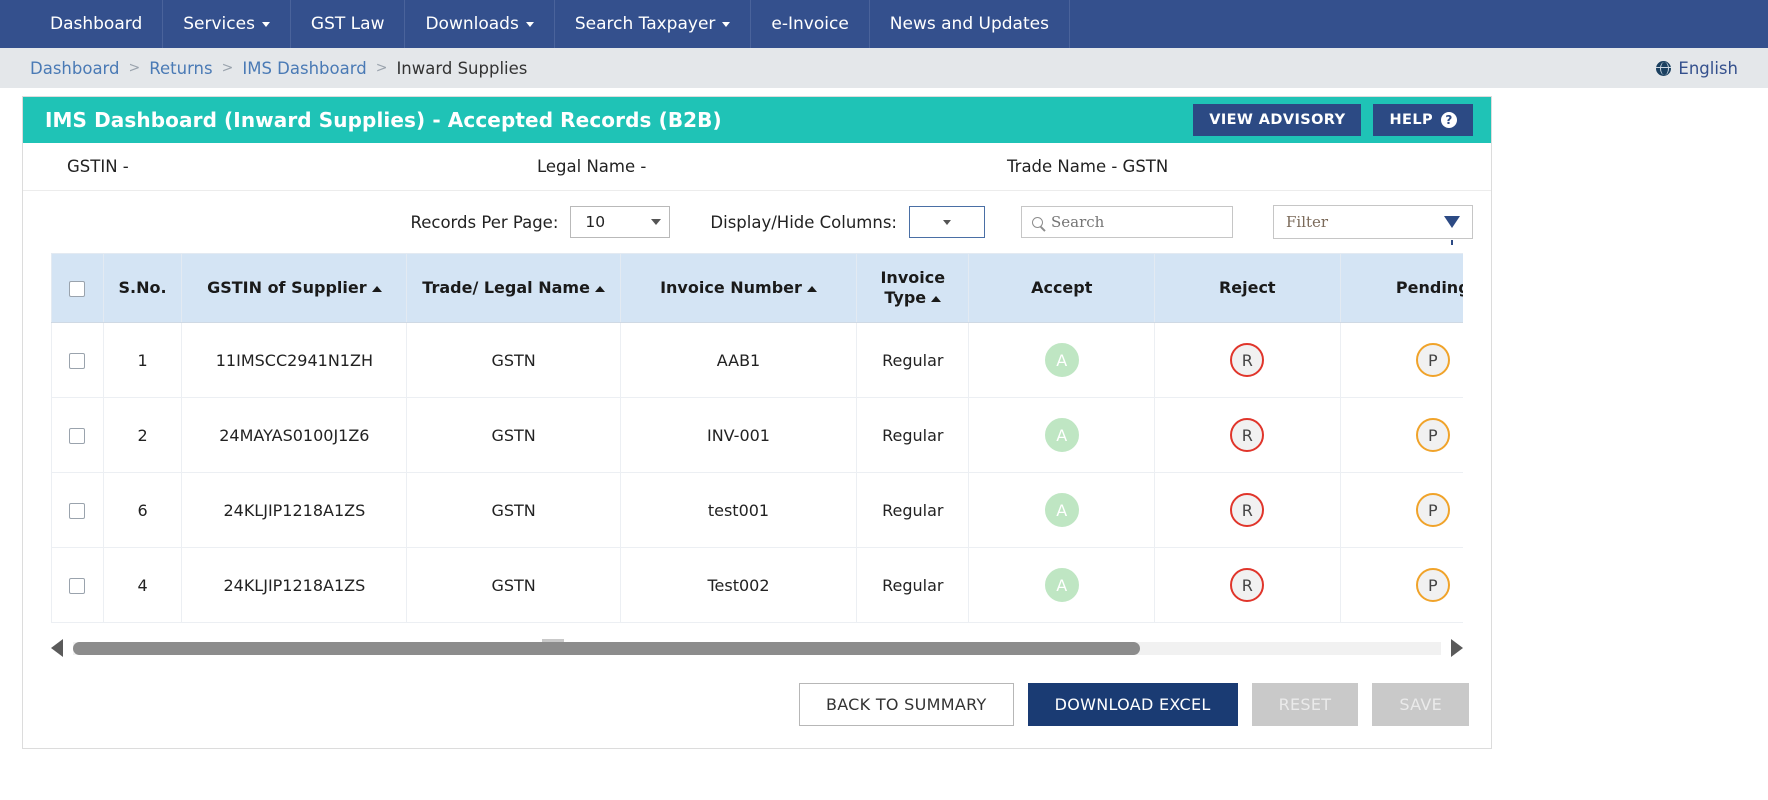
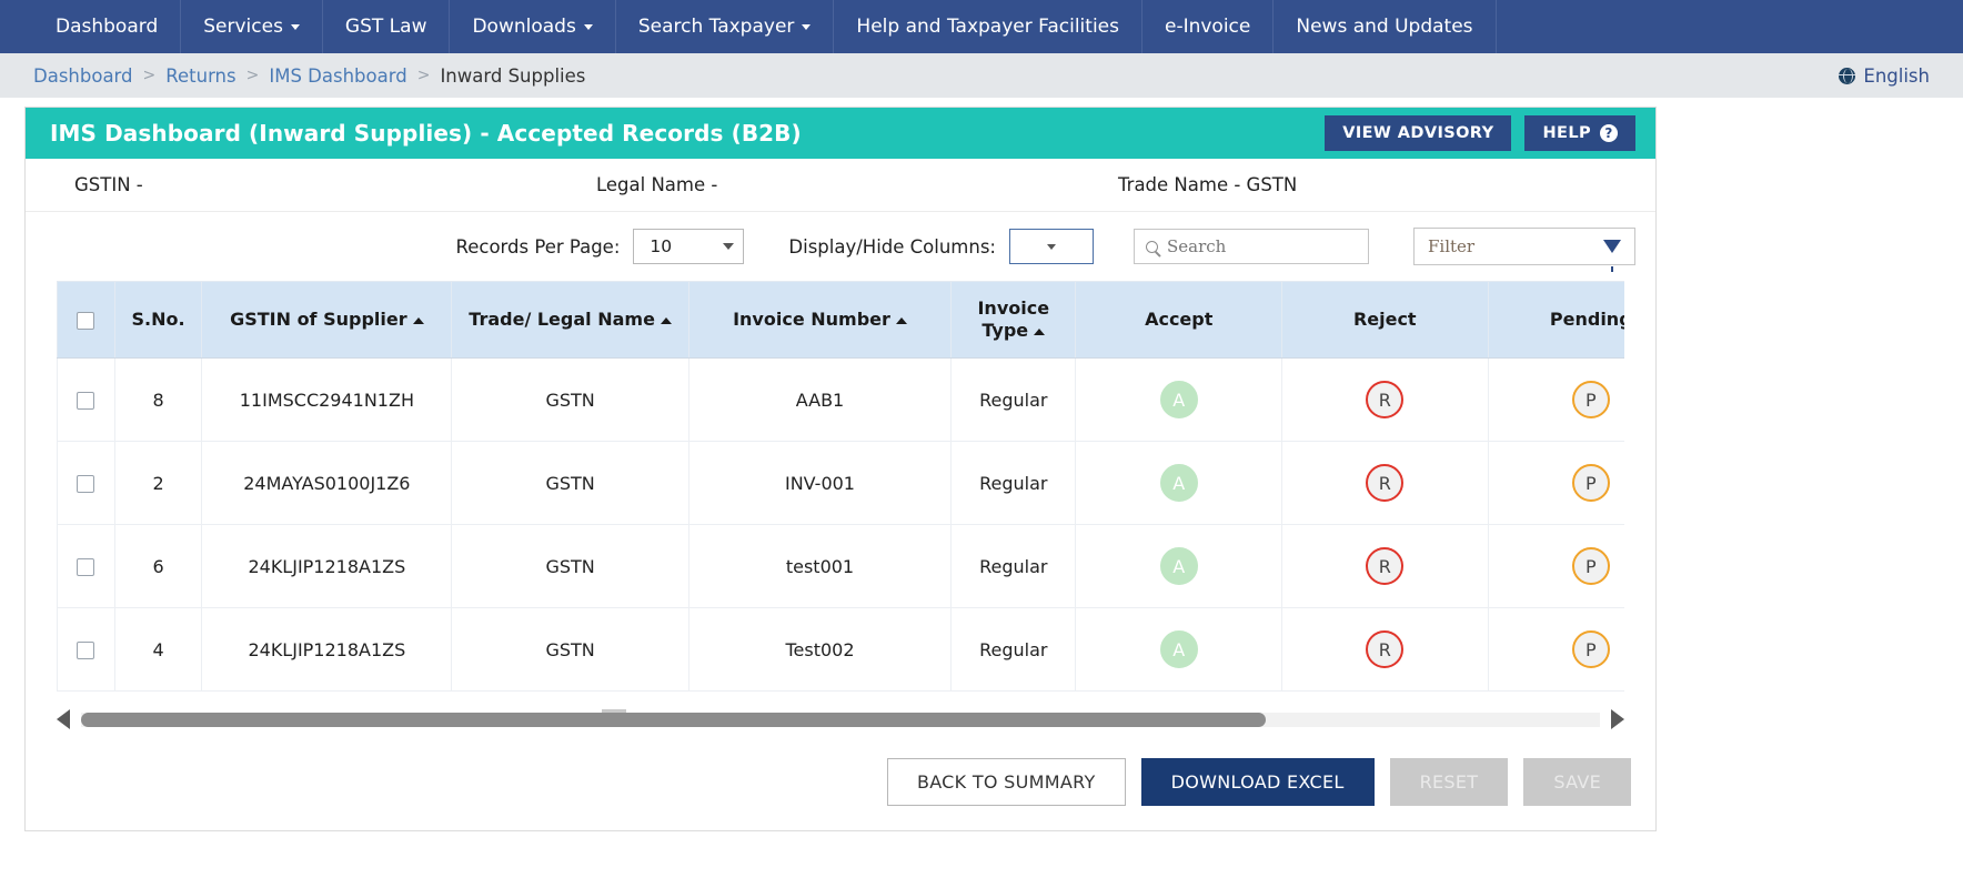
  Dashboard
  Services
  GST Law
  Downloads
  Search Taxpayer
+ Help and Taxpayer Facilities
  e-Invoice
  News and Updates
  Dashboard
  >
  Returns
  >
  IMS Dashboard
  >
  Inward Supplies
  English
  IMS Dashboard (Inward Supplies) - Accepted Records (B2B)
  VIEW ADVISORY
  HELP ?
  GSTIN -
  Legal Name -
  Trade Name - GSTN
  Records Per Page:
  10
  Display/Hide Columns:
  Search
  Filter
  	S.No.	GSTIN of Supplier	Trade/ Legal Name	Invoice Number	Invoice Type	Accept	Reject	Pendin
- 	1	11IMSCC2941N1ZH	GSTN	AAB1	Regular	A	R	P
+ 	8	11IMSCC2941N1ZH	GSTN	AAB1	Regular	A	R	P
  	2	24MAYAS0100J1Z6	GSTN	INV-001	Regular	A	R	P
  	6	24KLJIP1218A1ZS	GSTN	test001	Regular	A	R	P
  	4	24KLJIP1218A1ZS	GSTN	Test002	Regular	A	R	P
  BACK TO SUMMARY
  DOWNLOAD EXCEL
  RESET
  SAVE
